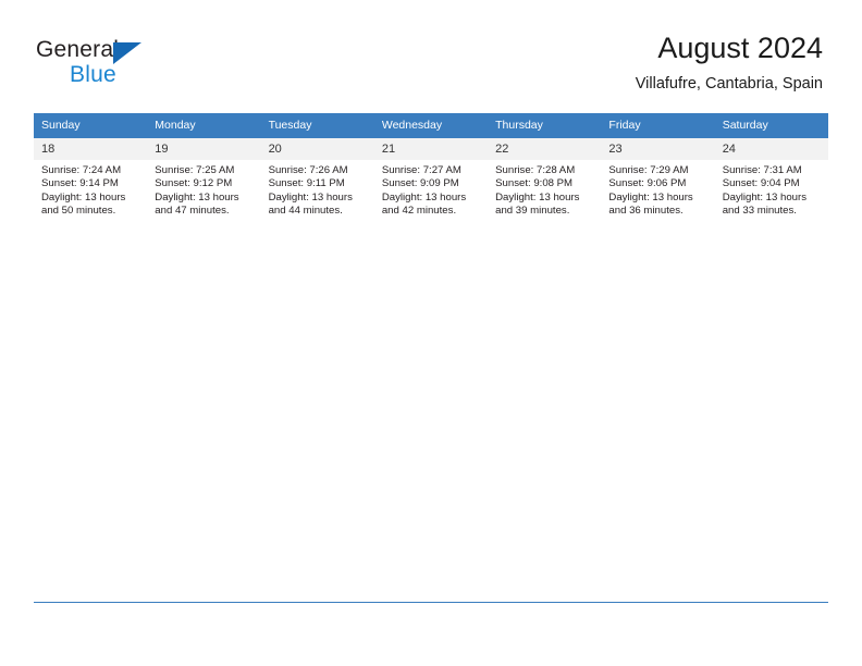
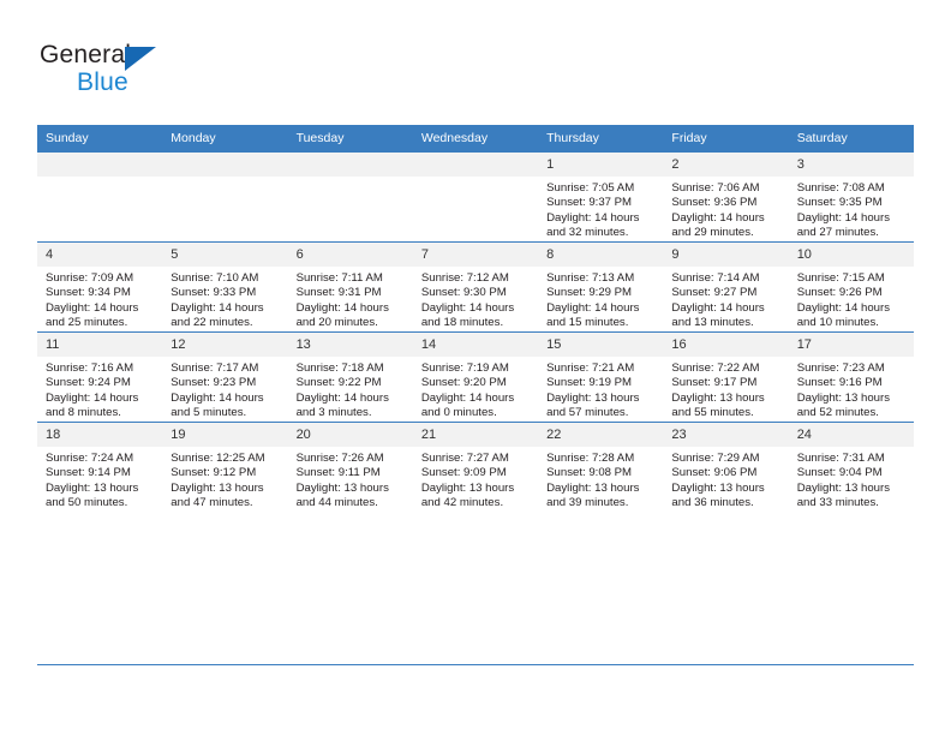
  General
  Blue
- August 2024
- Villafufre, Cantabria, Spain
  Sunday	Monday	Tuesday	Wednesday	Thursday	Friday	Saturday
+ 				1 Sunrise: 7:05 AM Sunset: 9:37 PM Daylight: 14 hours and 32 minutes.	2 Sunrise: 7:06 AM Sunset: 9:36 PM Daylight: 14 hours and 29 minutes.	3 Sunrise: 7:08 AM Sunset: 9:35 PM Daylight: 14 hours and 27 minutes.
+ 4 Sunrise: 7:09 AM Sunset: 9:34 PM Daylight: 14 hours and 25 minutes.	5 Sunrise: 7:10 AM Sunset: 9:33 PM Daylight: 14 hours and 22 minutes.	6 Sunrise: 7:11 AM Sunset: 9:31 PM Daylight: 14 hours and 20 minutes.	7 Sunrise: 7:12 AM Sunset: 9:30 PM Daylight: 14 hours and 18 minutes.	8 Sunrise: 7:13 AM Sunset: 9:29 PM Daylight: 14 hours and 15 minutes.	9 Sunrise: 7:14 AM Sunset: 9:27 PM Daylight: 14 hours and 13 minutes.	10 Sunrise: 7:15 AM Sunset: 9:26 PM Daylight: 14 hours and 10 minutes.
+ 11 Sunrise: 7:16 AM Sunset: 9:24 PM Daylight: 14 hours and 8 minutes.	12 Sunrise: 7:17 AM Sunset: 9:23 PM Daylight: 14 hours and 5 minutes.	13 Sunrise: 7:18 AM Sunset: 9:22 PM Daylight: 14 hours and 3 minutes.	14 Sunrise: 7:19 AM Sunset: 9:20 PM Daylight: 14 hours and 0 minutes.	15 Sunrise: 7:21 AM Sunset: 9:19 PM Daylight: 13 hours and 57 minutes.	16 Sunrise: 7:22 AM Sunset: 9:17 PM Daylight: 13 hours and 55 minutes.	17 Sunrise: 7:23 AM Sunset: 9:16 PM Daylight: 13 hours and 52 minutes.
- 18 Sunrise: 7:24 AM Sunset: 9:14 PM Daylight: 13 hours and 50 minutes.	19 Sunrise: 7:25 AM Sunset: 9:12 PM Daylight: 13 hours and 47 minutes.	20 Sunrise: 7:26 AM Sunset: 9:11 PM Daylight: 13 hours and 44 minutes.	21 Sunrise: 7:27 AM Sunset: 9:09 PM Daylight: 13 hours and 42 minutes.	22 Sunrise: 7:28 AM Sunset: 9:08 PM Daylight: 13 hours and 39 minutes.	23 Sunrise: 7:29 AM Sunset: 9:06 PM Daylight: 13 hours and 36 minutes.	24 Sunrise: 7:31 AM Sunset: 9:04 PM Daylight: 13 hours and 33 minutes.
+ 18 Sunrise: 7:24 AM Sunset: 9:14 PM Daylight: 13 hours and 50 minutes.	19 Sunrise: 12:25 AM Sunset: 9:12 PM Daylight: 13 hours and 47 minutes.	20 Sunrise: 7:26 AM Sunset: 9:11 PM Daylight: 13 hours and 44 minutes.	21 Sunrise: 7:27 AM Sunset: 9:09 PM Daylight: 13 hours and 42 minutes.	22 Sunrise: 7:28 AM Sunset: 9:08 PM Daylight: 13 hours and 39 minutes.	23 Sunrise: 7:29 AM Sunset: 9:06 PM Daylight: 13 hours and 36 minutes.	24 Sunrise: 7:31 AM Sunset: 9:04 PM Daylight: 13 hours and 33 minutes.
